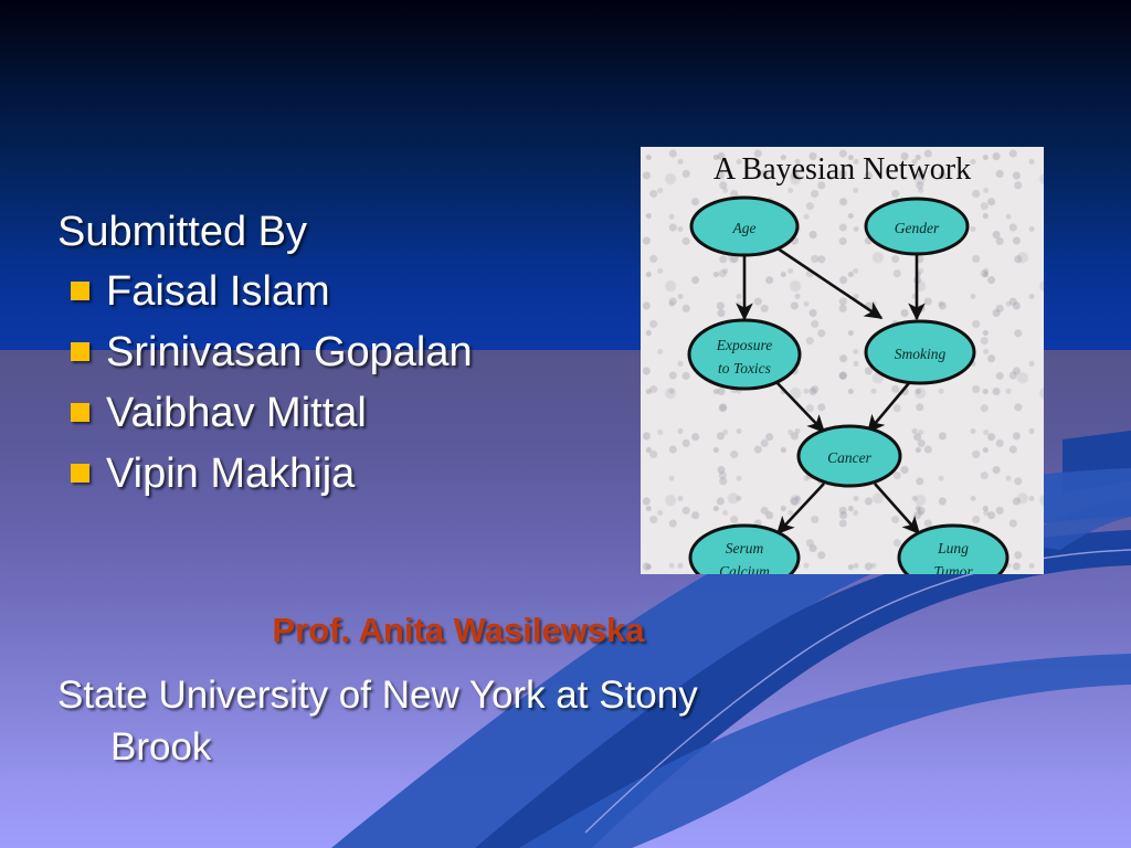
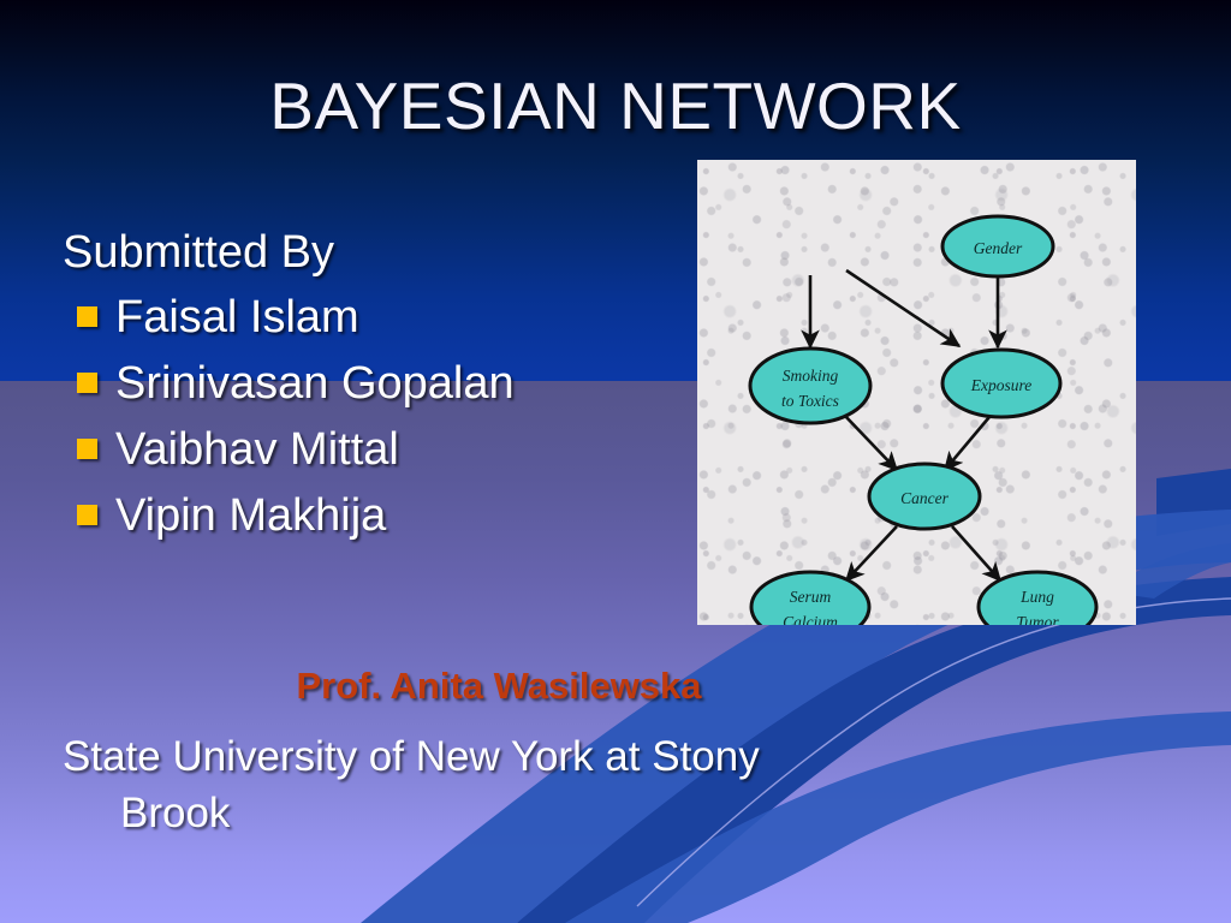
+ BAYESIAN NETWORK
  Submitted By
  Faisal Islam
  Srinivasan Gopalan
  Vaibhav Mittal
  Vipin Makhija
  Prof. Anita Wasilewska
  State University of New York at Stony
  Brook
- A Bayesian Network
- Age
  Gender
- Exposure
+ Smoking
  to Toxics
- Smoking
+ Exposure
  Cancer
  Serum
  Calcium
  Lung
  Tumor
